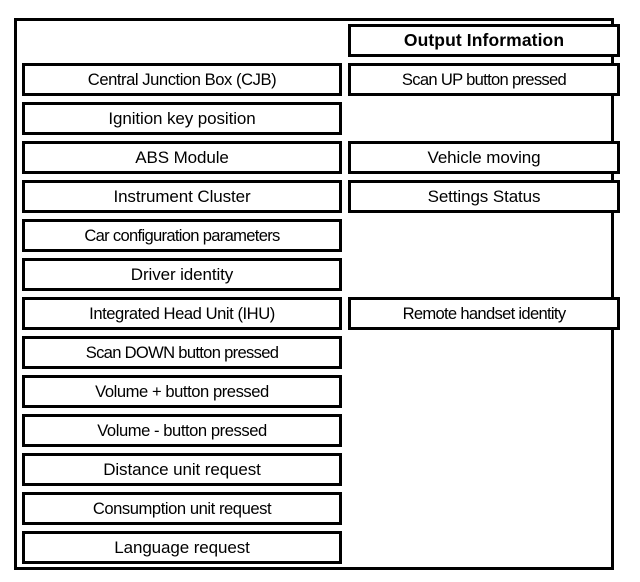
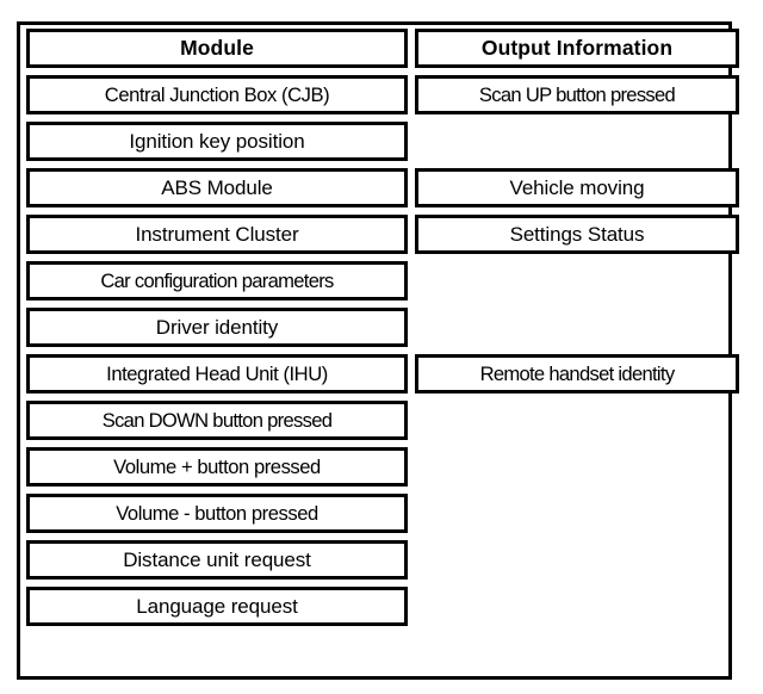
+ Module
  Output Information
  Central Junction Box (CJB)
  Scan UP button pressed
  Ignition key position
  ABS Module
  Vehicle moving
  Instrument Cluster
  Settings Status
  Car configuration parameters
  Driver identity
  Integrated Head Unit (IHU)
  Remote handset identity
  Scan DOWN button pressed
  Volume + button pressed
  Volume - button pressed
  Distance unit request
- Consumption unit request
  Language request
